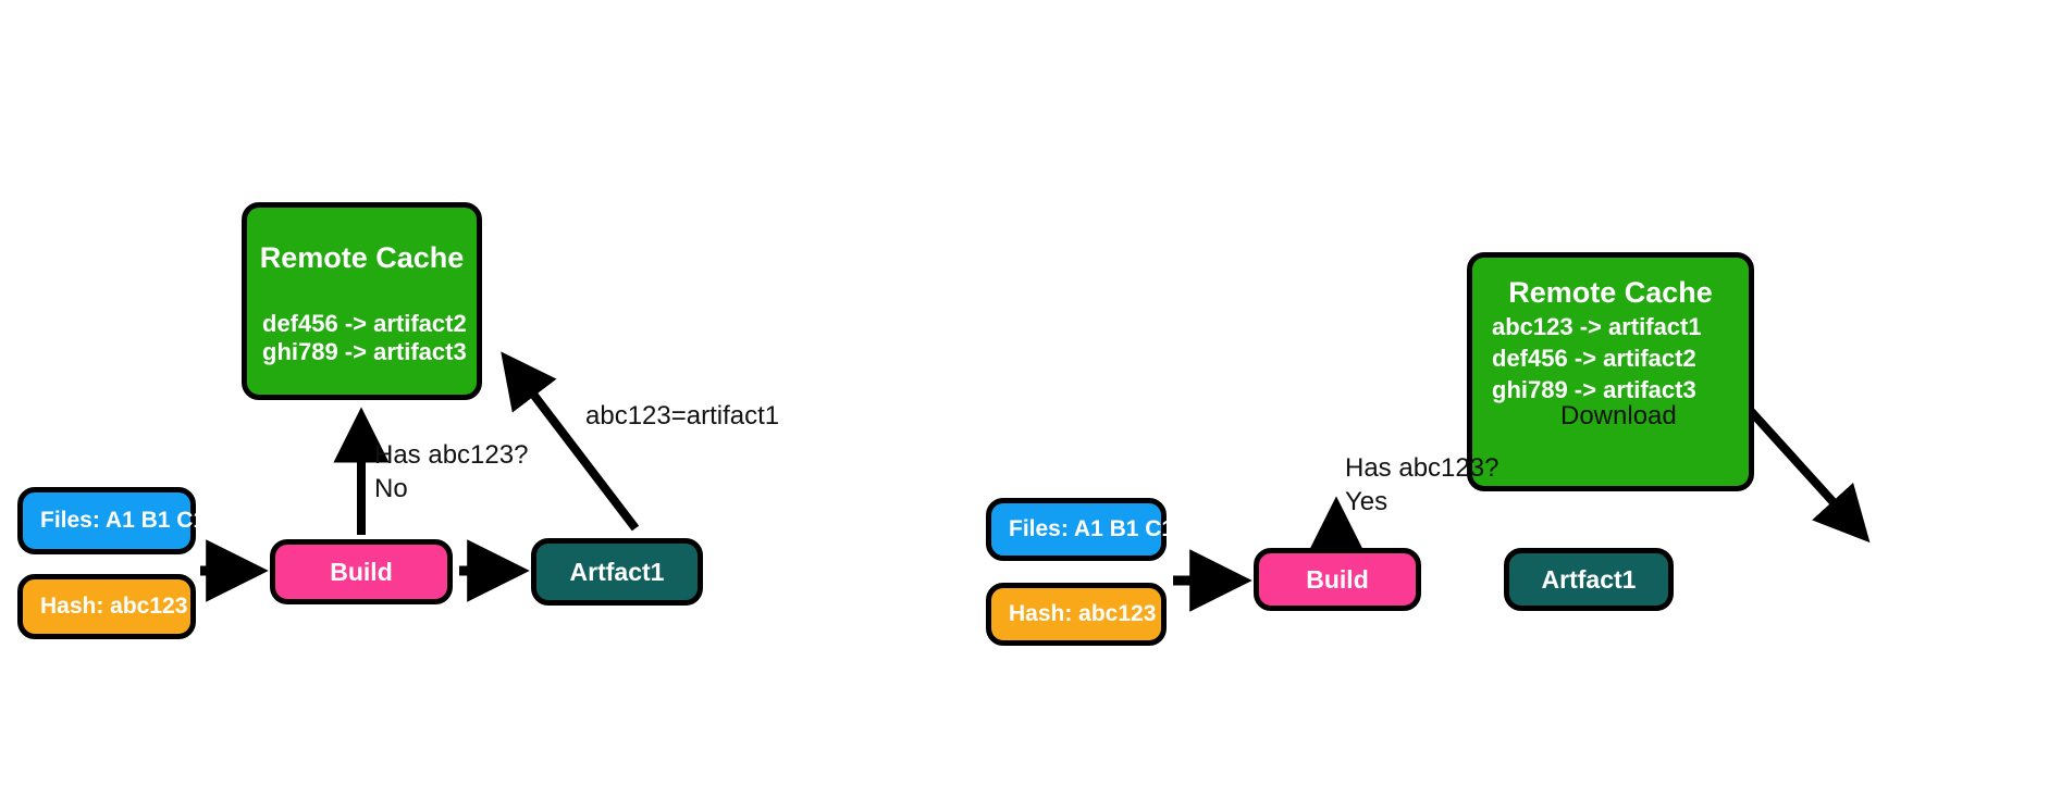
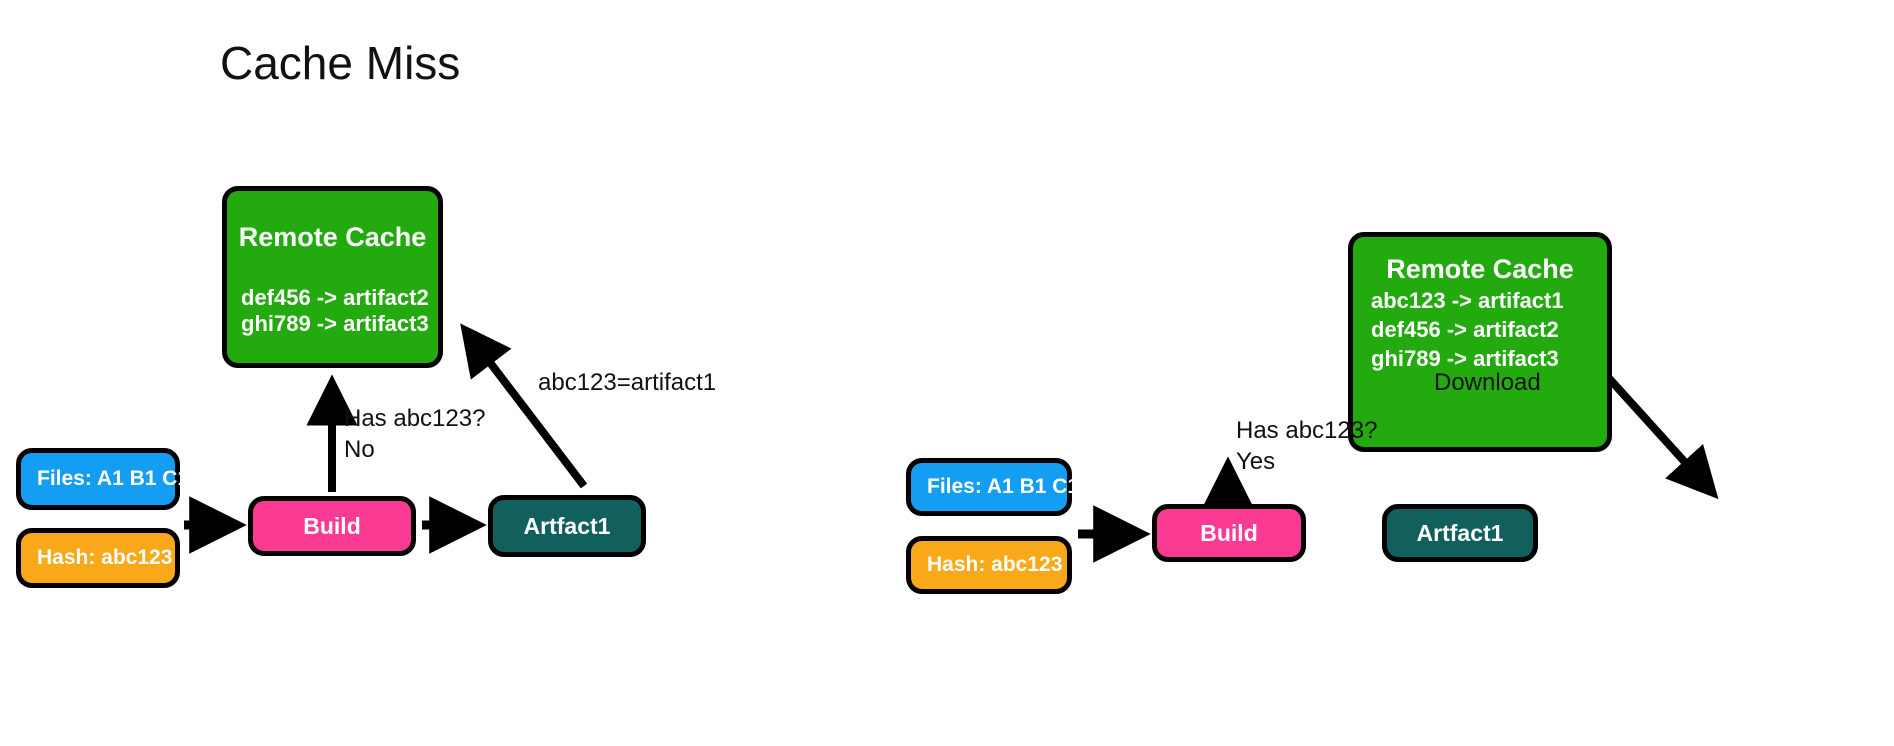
+ Cache Miss
  Remote Cache
  def456 -> artifact2
  ghi789 -> artifact3
  Files: A1 B1 C1
  Hash: abc123
  Build
  Artfact1
  Has abc123?
  No
  abc123=artifact1
  Remote Cache
  abc123 -> artifact1
  def456 -> artifact2
  ghi789 -> artifact3
  Files: A1 B1 C1
  Hash: abc123
  Build
  Artfact1
  Has abc123?
  Yes
  Download
